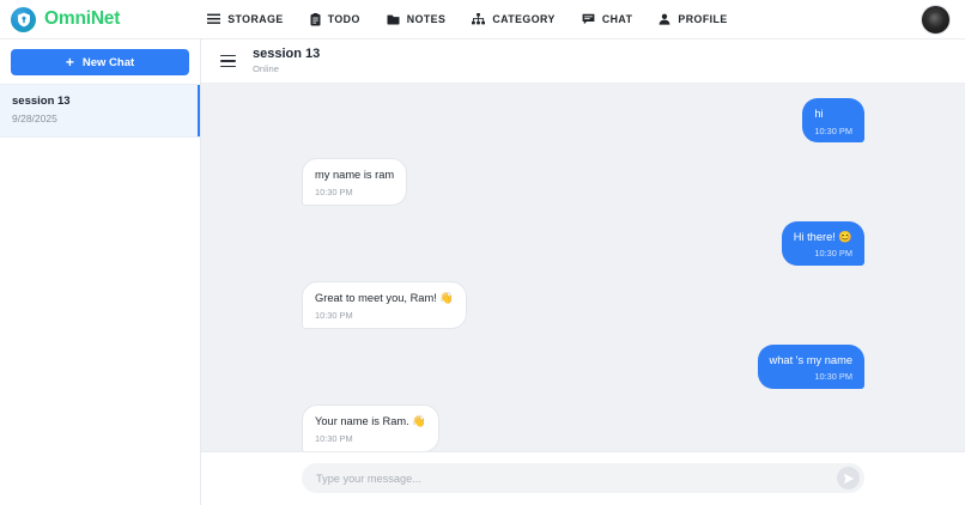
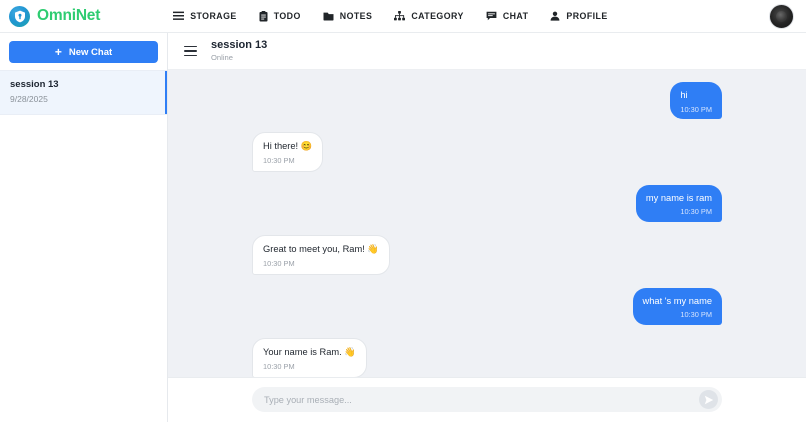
  OmniNet
  STORAGE
  TODO
  NOTES
  CATEGORY
  CHAT
  PROFILE
  +
  New Chat
  session 13
  9/28/2025
  session 13
  Online
  hi
  10:30 PM
- my name is ram
+ Hi there! 😊
  10:30 PM
- Hi there! 😊
+ my name is ram
  10:30 PM
  Great to meet you, Ram! 👋
  10:30 PM
  what 's my name
  10:30 PM
  Your name is Ram. 👋
  10:30 PM
  Type your message...
